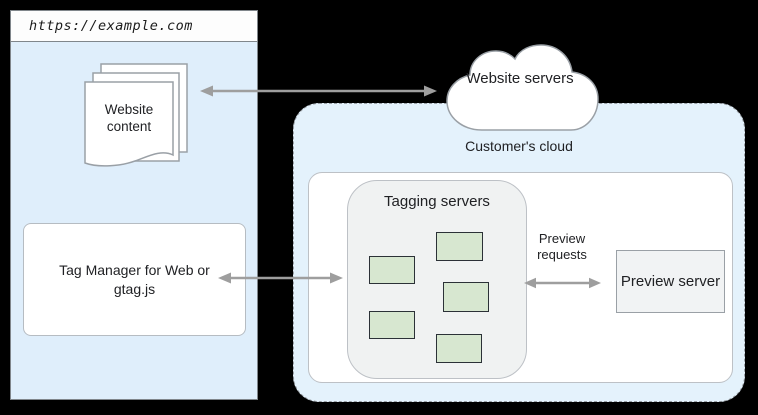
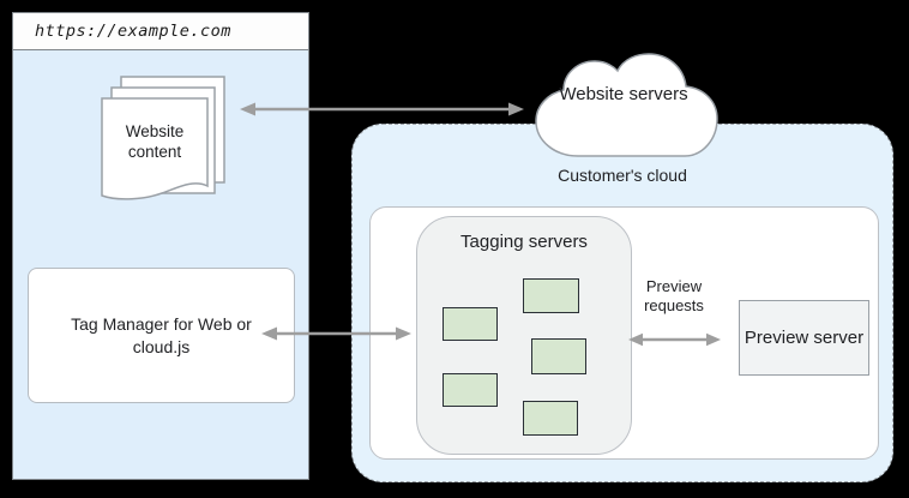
  https://example.com
  Website content
- Tag Manager for Web or gtag.js
+ Tag Manager for Web or cloud.js
  Customer's cloud
  Website servers
  Tagging servers
  Preview requests
  Preview server
